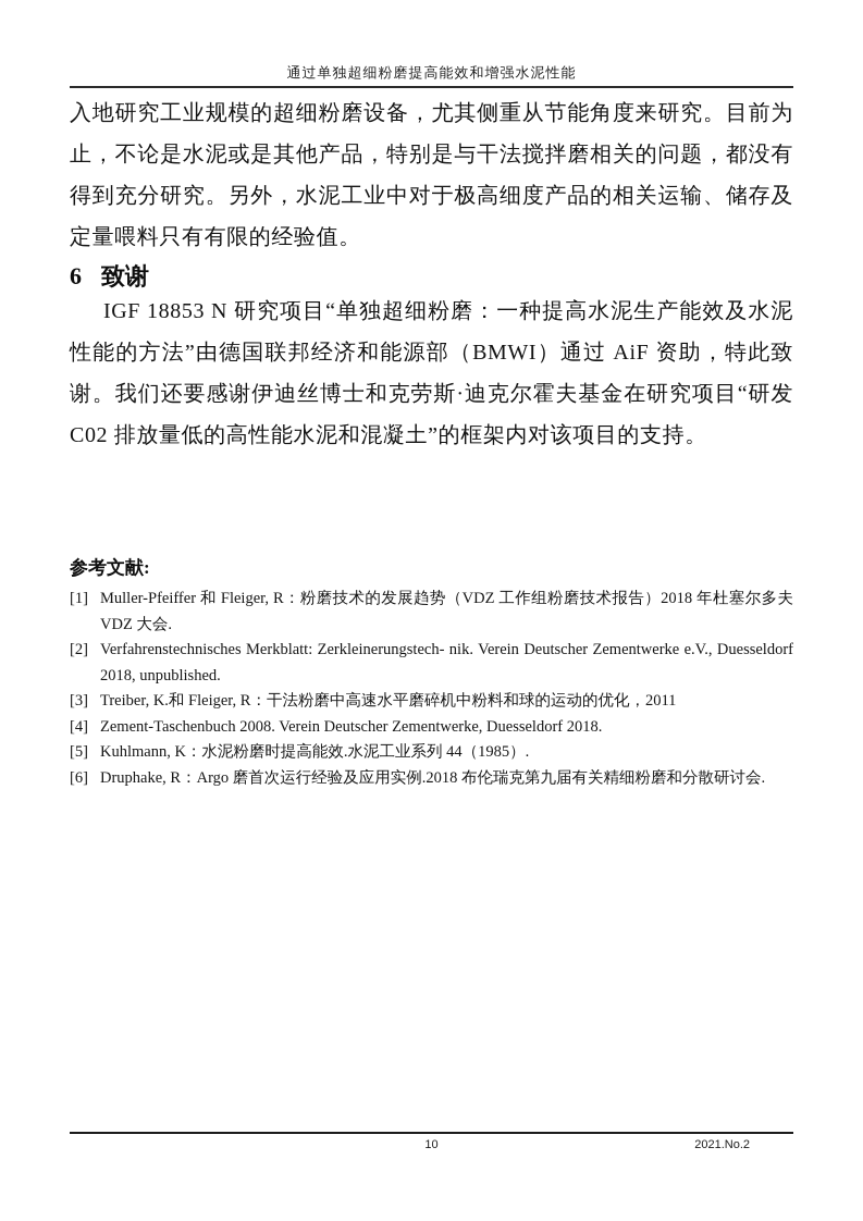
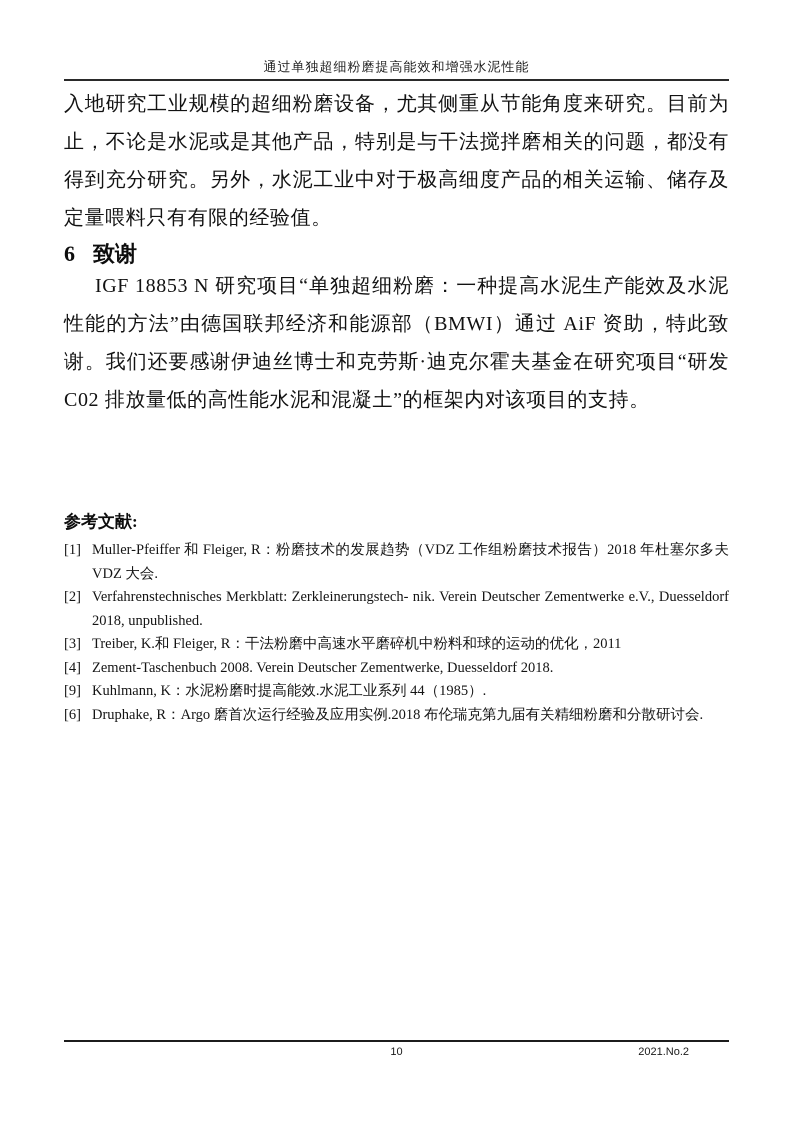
  通过单独超细粉磨提高能效和增强水泥性能
  入地研究工业规模的超细粉磨设备，尤其侧重从节能角度来研究。目前为止，不论是水泥或是其他产品，特别是与干法搅拌磨相关的问题，都没有得到充分研究。另外，水泥工业中对于极高细度产品的相关运输、储存及定量喂料只有有限的经验值。
  6 致谢
  IGF 18853 N 研究项目“单独超细粉磨：一种提高水泥生产能效及水泥性能的方法”由德国联邦经济和能源部（BMWI）通过 AiF 资助，特此致谢。我们还要感谢伊迪丝博士和克劳斯·迪克尔霍夫基金在研究项目“研发 C02 排放量低的高性能水泥和混凝土”的框架内对该项目的支持。
  参考文献:
  [1]
  Muller-Pfeiffer 和 Fleiger, R：粉磨技术的发展趋势（VDZ 工作组粉磨技术报告）2018 年杜塞尔多夫 VDZ 大会.
  [2]
  Verfahrenstechnisches Merkblatt: Zerkleinerungstech- nik. Verein Deutscher Zementwerke e.V., Duesseldorf 2018, unpublished.
  [3]
  Treiber, K.和 Fleiger, R：干法粉磨中高速水平磨碎机中粉料和球的运动的优化，2011
  [4]
  Zement-Taschenbuch 2008. Verein Deutscher Zementwerke, Duesseldorf 2018.
- [5]
+ [9]
  Kuhlmann, K：水泥粉磨时提高能效.水泥工业系列 44（1985）.
  [6]
  Druphake, R：Argo 磨首次运行经验及应用实例.2018 布伦瑞克第九届有关精细粉磨和分散研讨会.
  10
  2021.No.2
